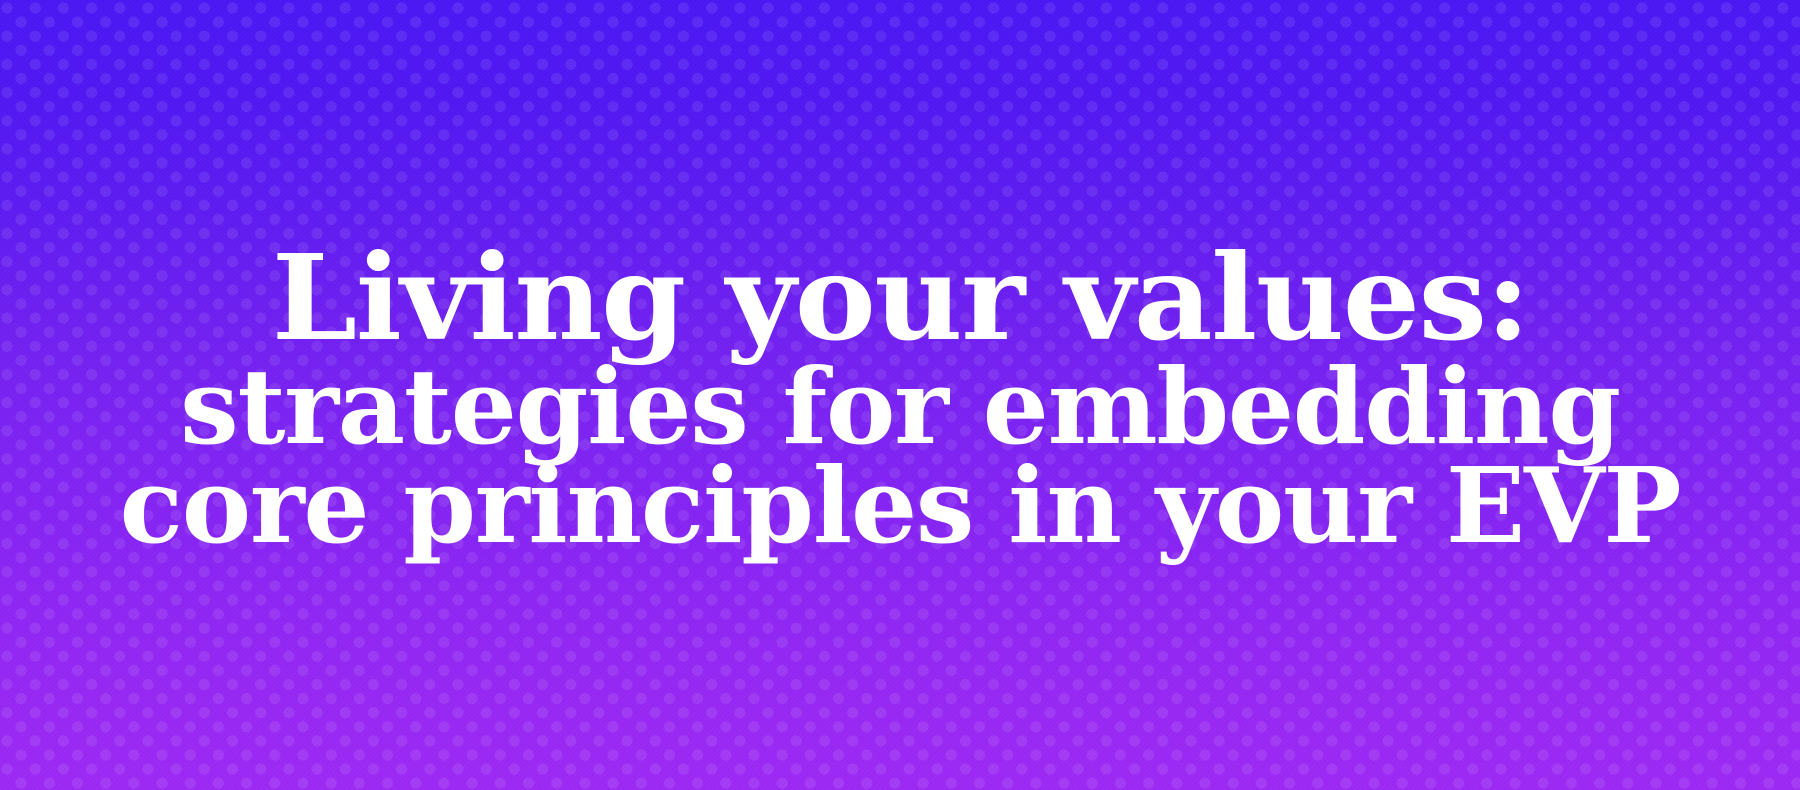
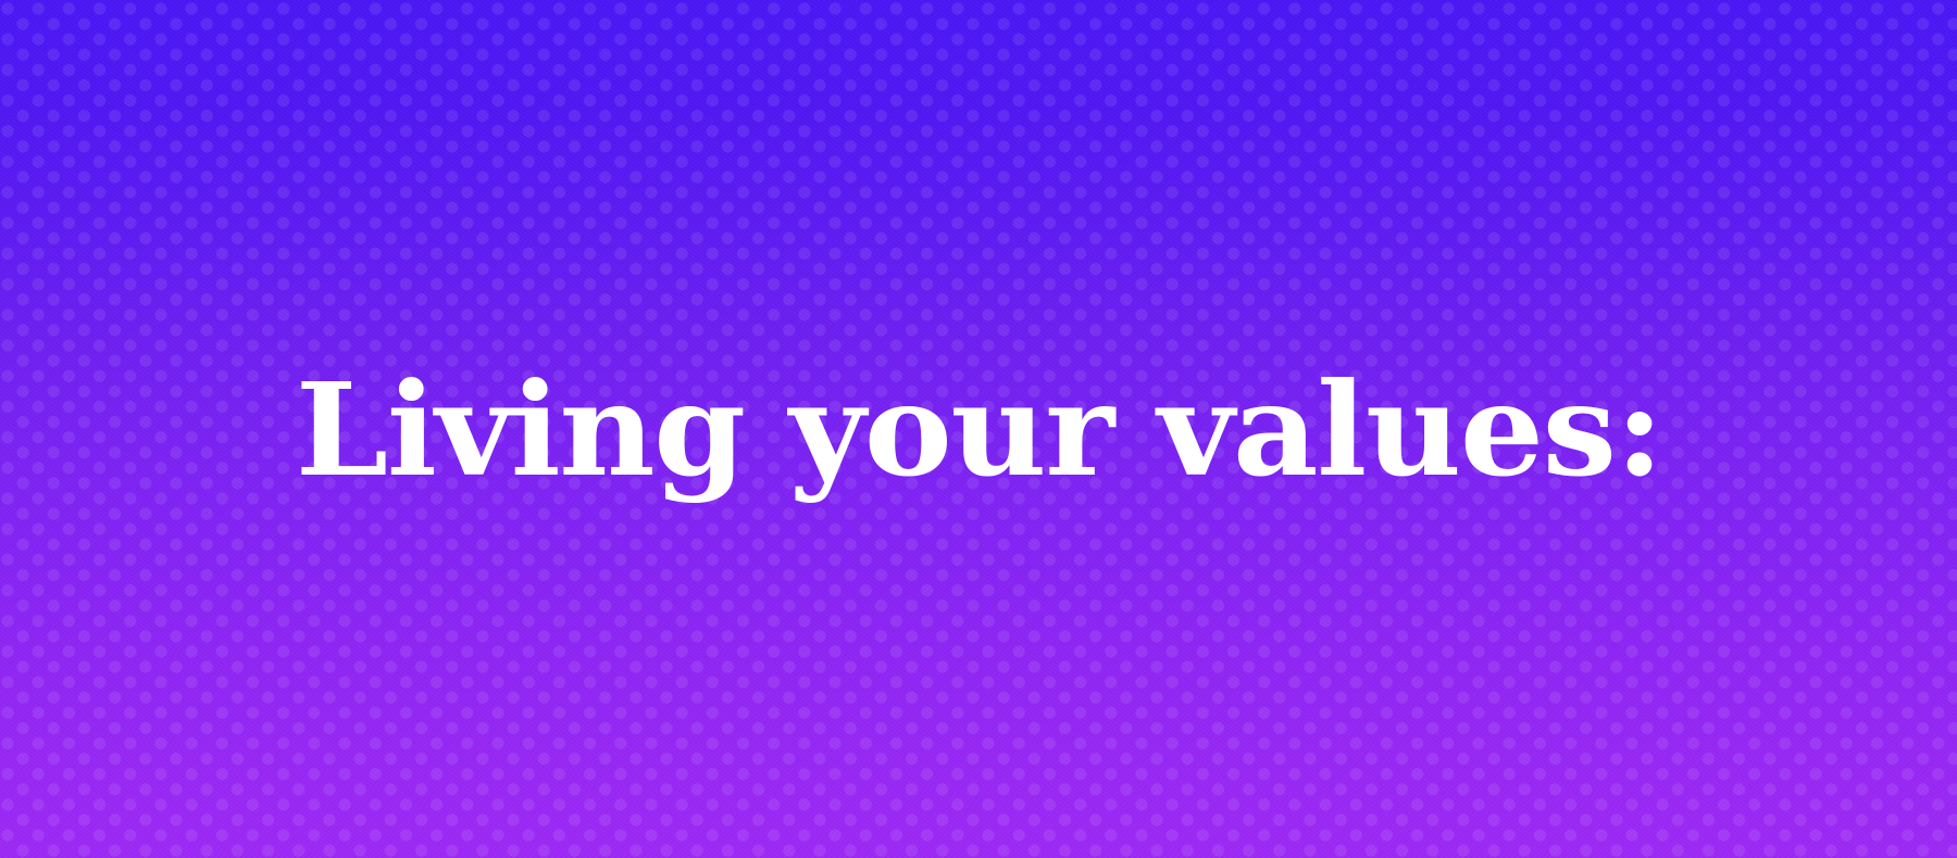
  Living your values:
- strategies for embedding
- core principles in your EVP
